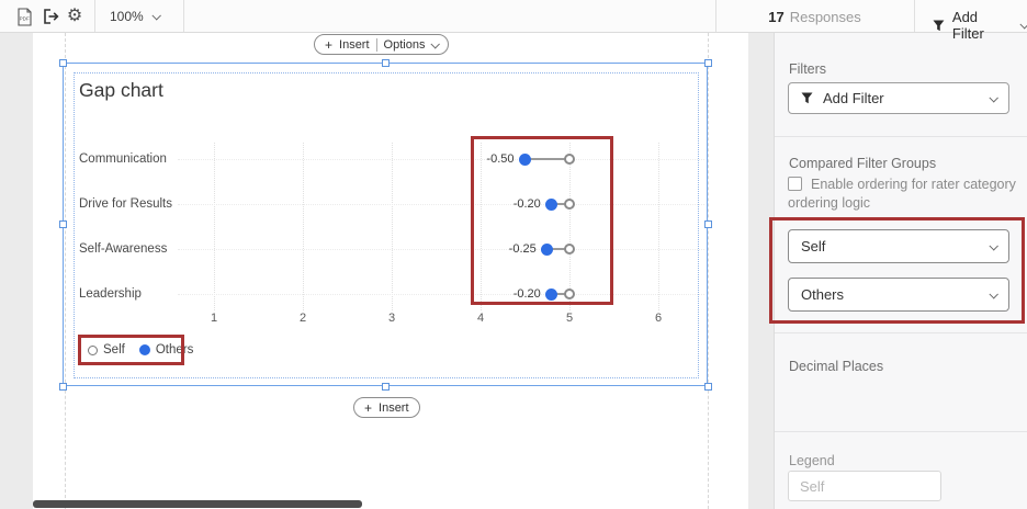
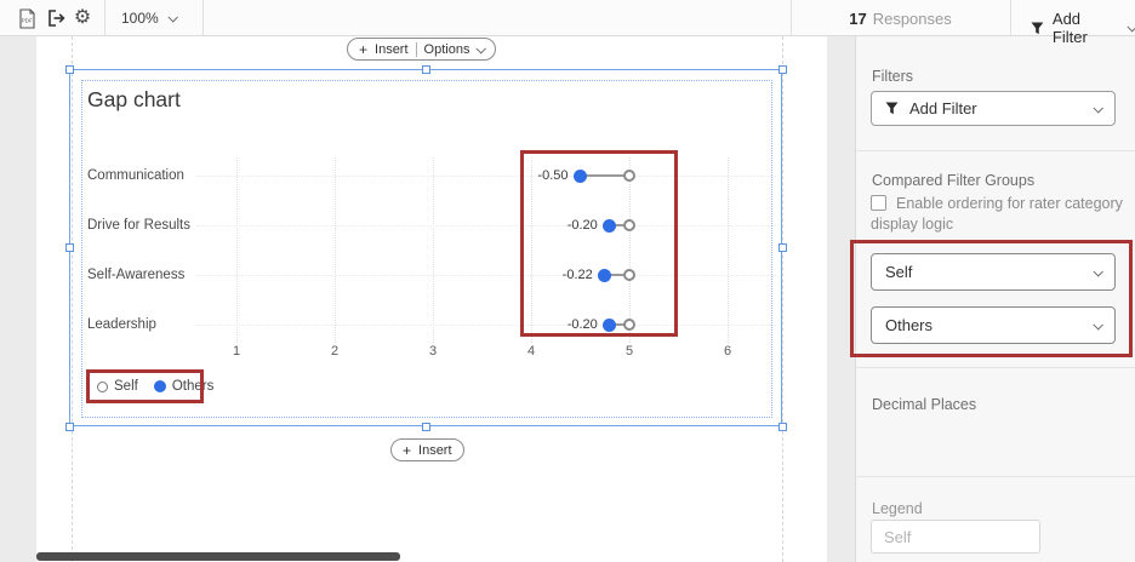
  ⚙
  100%
  17
  Responses
  Add Filter
  Gap chart
  1
  2
  3
  4
  5
  6
  Communication
  -0.50
  Drive for Results
  -0.20
  Self-Awareness
- -0.25
+ -0.22
  Leadership
  -0.20
  Self
  Others
  +
  Insert
  Options
  +
  Insert
  Filters
  Add Filter
  Compared Filter Groups
- Enable ordering for rater category ordering logic
+ Enable ordering for rater category display logic
  Self
  Others
  Decimal Places
  Legend
  Self
